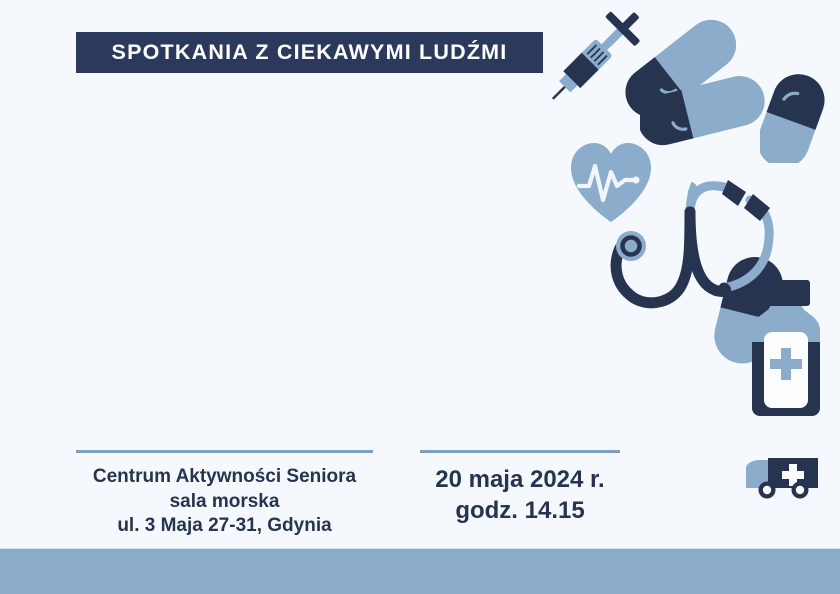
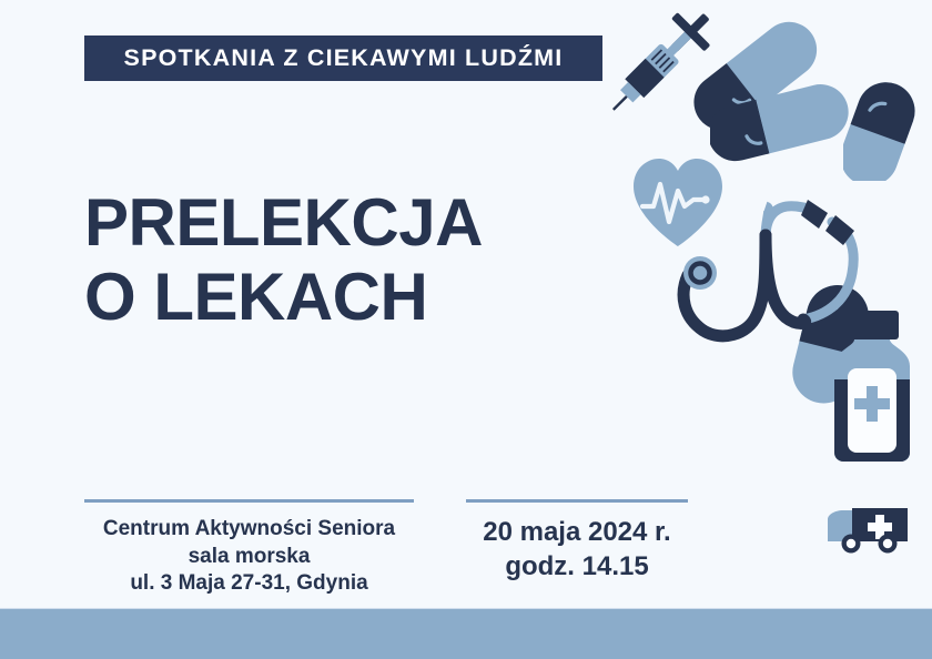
  SPOTKANIA Z CIEKAWYMI LUDŹMI
+ PRELEKCJA
+ O LEKACH
  Centrum Aktywności Seniora
  sala morska
  ul. 3 Maja 27-31, Gdynia
  20 maja 2024 r.
  godz. 14.15
